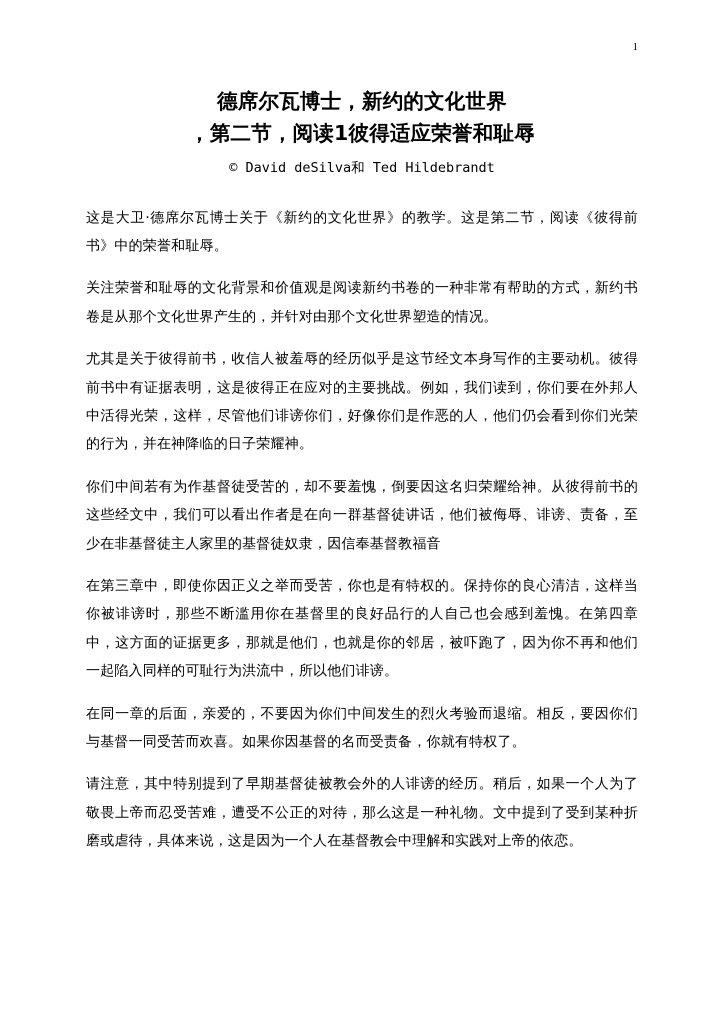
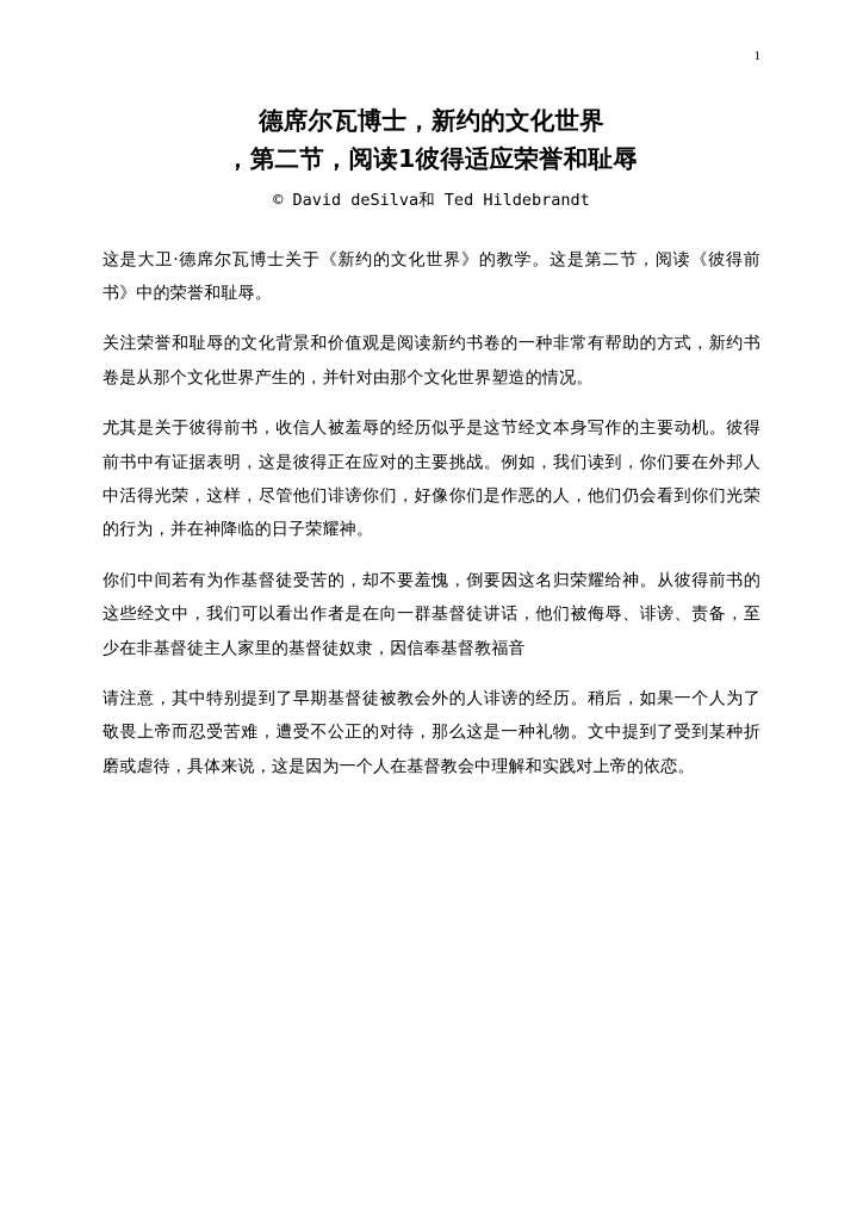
  1
  德席尔瓦博士，新约的文化世界
  ，第二节，阅读1彼得适应荣誉和耻辱
  © David deSilva和 Ted Hildebrandt
  这是大卫·德席尔瓦博士关于《新约的文化世界》的教学。这是第二节，阅读《彼得前书》中的荣誉和耻辱。
  关注荣誉和耻辱的文化背景和价值观是阅读新约书卷的一种非常有帮助的方式，新约书卷是从那个文化世界产生的，并针对由那个文化世界塑造的情况。
  尤其是关于彼得前书，收信人被羞辱的经历似乎是这节经文本身写作的主要动机。彼得前书中有证据表明，这是彼得正在应对的主要挑战。例如，我们读到，你们要在外邦人中活得光荣，这样，尽管他们诽谤你们，好像你们是作恶的人，他们仍会看到你们光荣的行为，并在神降临的日子荣耀神。
  你们中间若有为作基督徒受苦的，却不要羞愧，倒要因这名归荣耀给神。从彼得前书的这些经文中，我们可以看出作者是在向一群基督徒讲话，他们被侮辱、诽谤、责备，至少在非基督徒主人家里的基督徒奴隶，因信奉基督教福音
- 在第三章中，即使你因正义之举而受苦，你也是有特权的。保持你的良心清洁，这样当你被诽谤时，那些不断滥用你在基督里的良好品行的人自己也会感到羞愧。在第四章中，这方面的证据更多，那就是他们，也就是你的邻居，被吓跑了，因为你不再和他们一起陷入同样的可耻行为洪流中，所以他们诽谤。
- 在同一章的后面，亲爱的，不要因为你们中间发生的烈火考验而退缩。相反，要因你们与基督一同受苦而欢喜。如果你因基督的名而受责备，你就有特权了。
  请注意，其中特别提到了早期基督徒被教会外的人诽谤的经历。稍后，如果一个人为了敬畏上帝而忍受苦难，遭受不公正的对待，那么这是一种礼物。文中提到了受到某种折磨或虐待，具体来说，这是因为一个人在基督教会中理解和实践对上帝的依恋。
